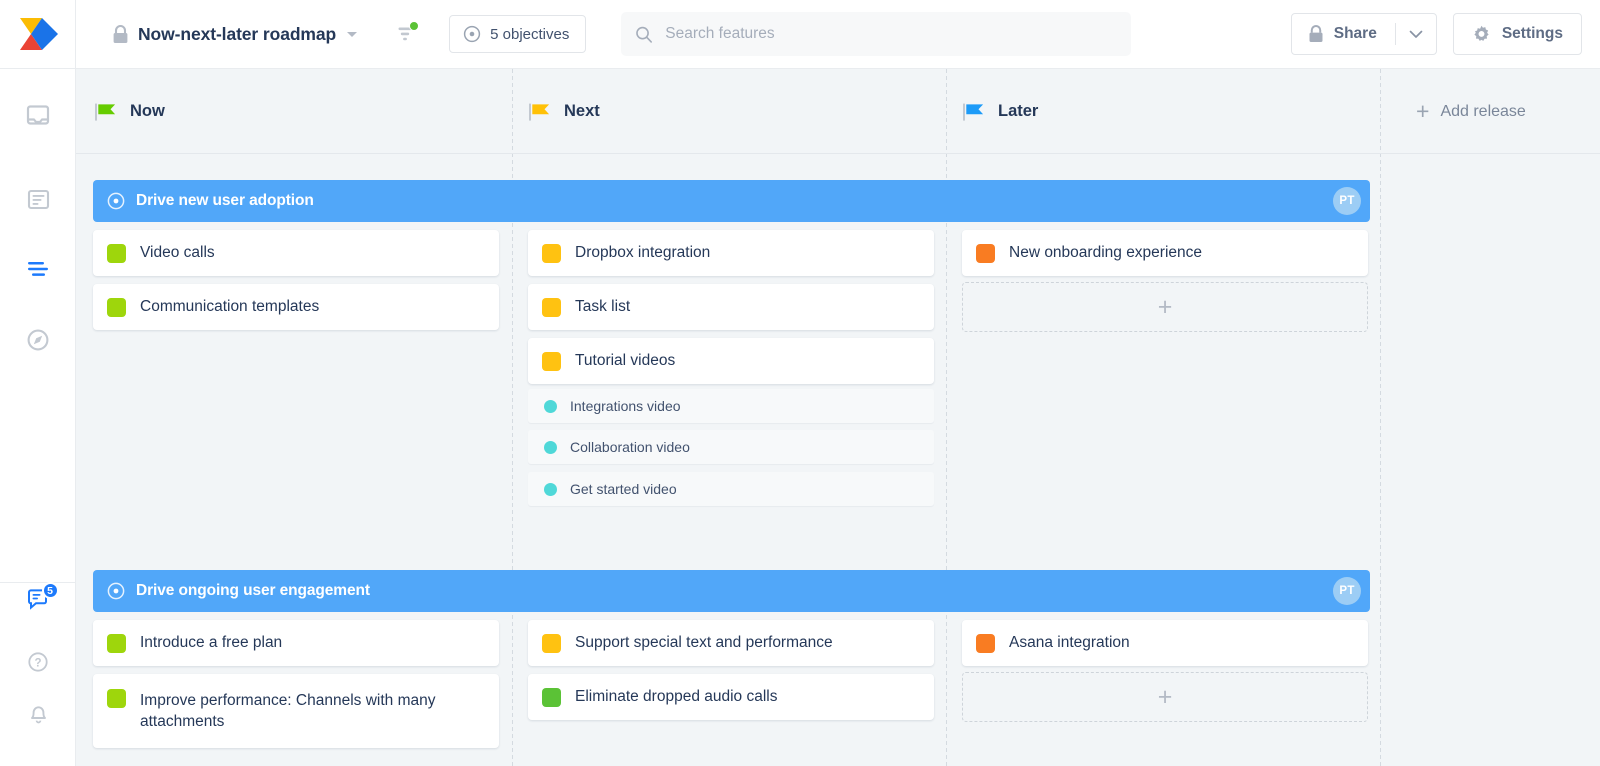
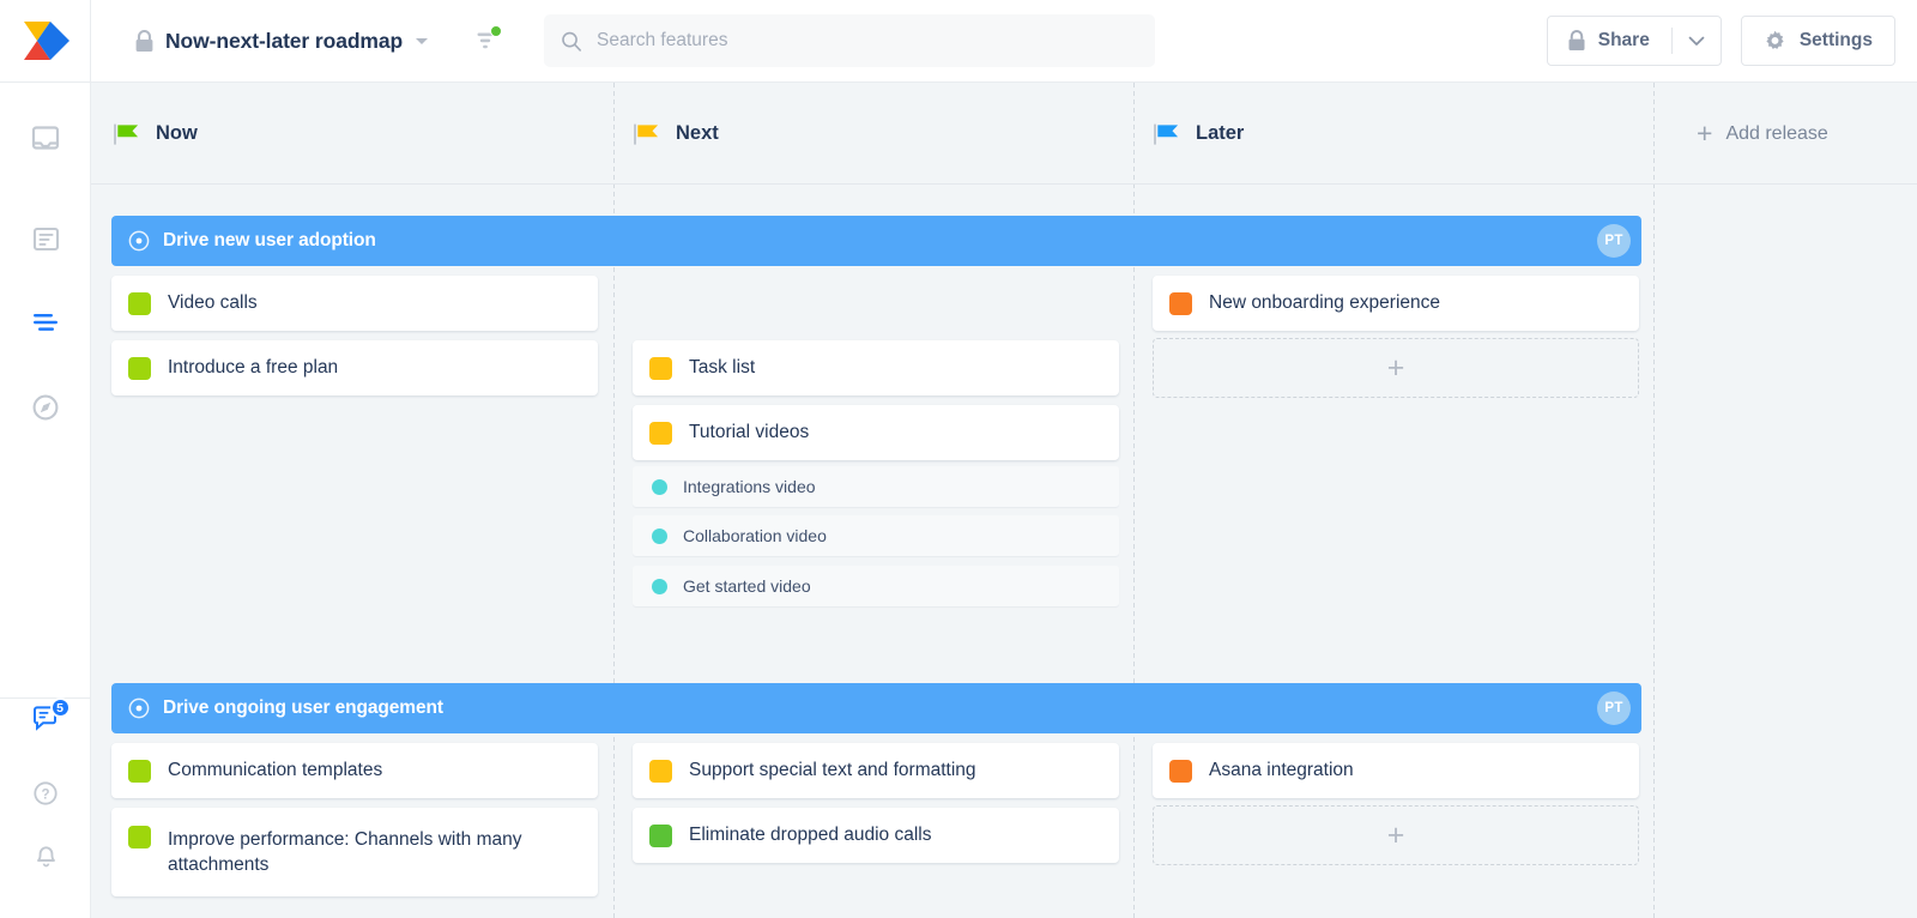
  Now-next-later roadmap
- 5 objectives
  Search features
  Share
  Settings
  5
  ?
  Now
  Next
  Later
  +
  Add release
  Drive new user adoption
  PT
  Video calls
- Communication templates
+ Introduce a free plan
- Dropbox integration
  Task list
  Tutorial videos
  Integrations video
  Collaboration video
  Get started video
  New onboarding experience
  +
  Drive ongoing user engagement
  PT
- Introduce a free plan
+ Communication templates
  Improve performance: Channels with many attachments
- Support special text and performance
+ Support special text and formatting
  Eliminate dropped audio calls
  Asana integration
  +
